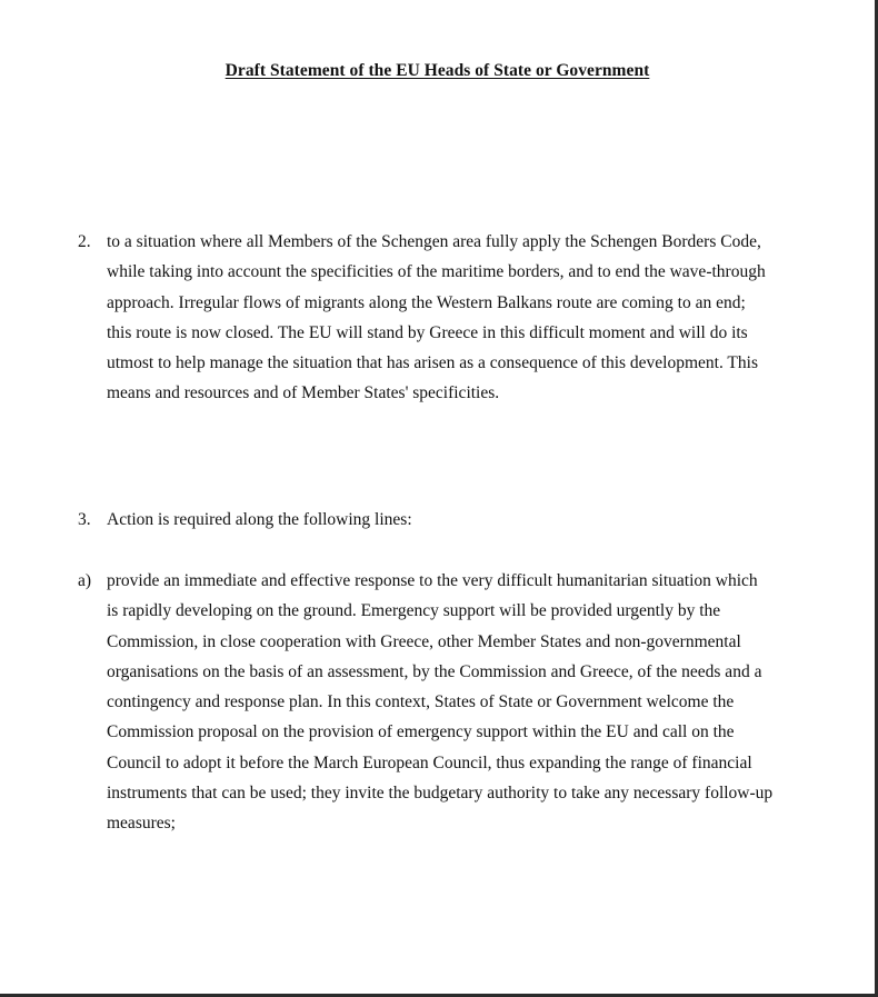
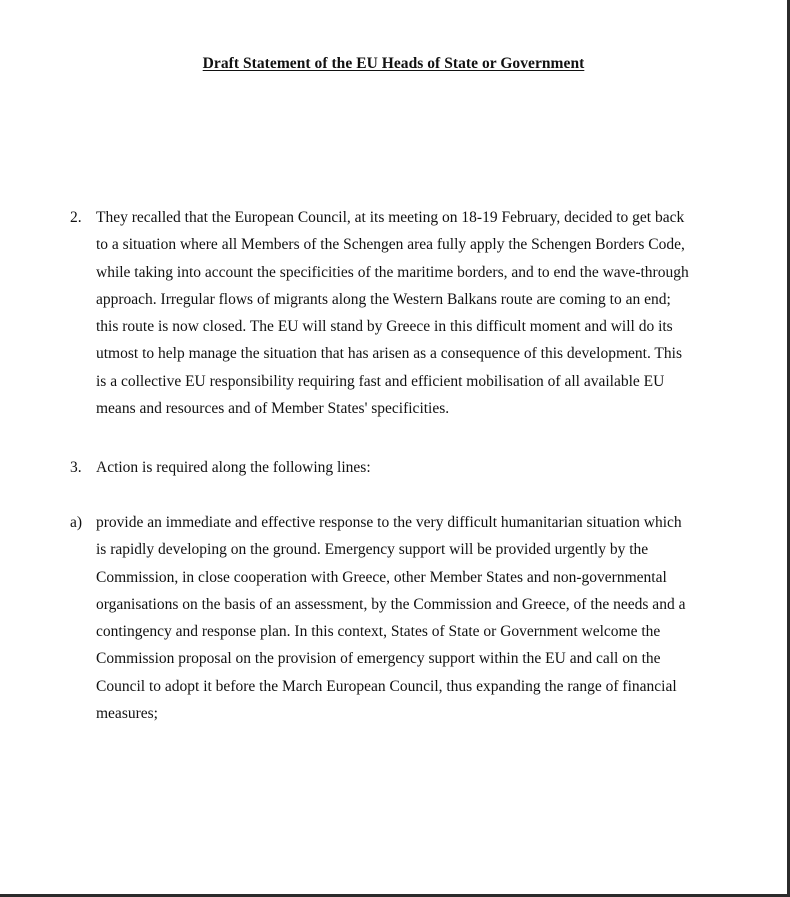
  Draft Statement of the EU Heads of State or Government
  2.
+ They recalled that the European Council, at its meeting on 18-19 February, decided to get back
  to a situation where all Members of the Schengen area fully apply the Schengen Borders Code,
  while taking into account the specificities of the maritime borders, and to end the wave-through
  approach. Irregular flows of migrants along the Western Balkans route are coming to an end;
  this route is now closed. The EU will stand by Greece in this difficult moment and will do its
  utmost to help manage the situation that has arisen as a consequence of this development. This
+ is a collective EU responsibility requiring fast and efficient mobilisation of all available EU
  means and resources and of Member States' specificities.
  3.
  Action is required along the following lines:
  a)
  provide an immediate and effective response to the very difficult humanitarian situation which
  is rapidly developing on the ground. Emergency support will be provided urgently by the
  Commission, in close cooperation with Greece, other Member States and non-governmental
  organisations on the basis of an assessment, by the Commission and Greece, of the needs and a
  contingency and response plan. In this context, States of State or Government welcome the
  Commission proposal on the provision of emergency support within the EU and call on the
  Council to adopt it before the March European Council, thus expanding the range of financial
- instruments that can be used; they invite the budgetary authority to take any necessary follow-up
  measures;
